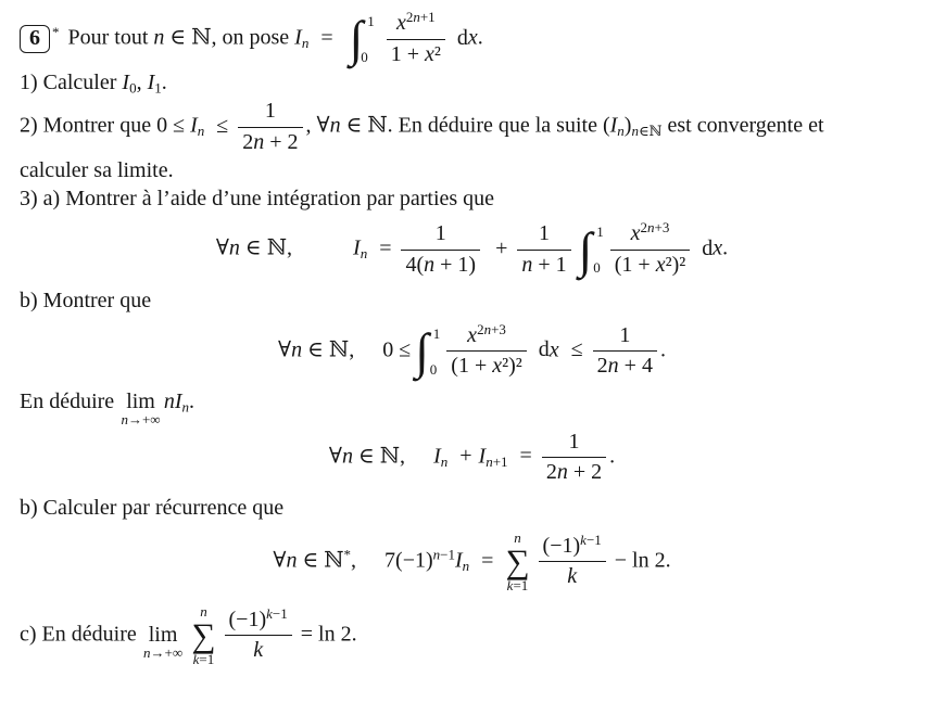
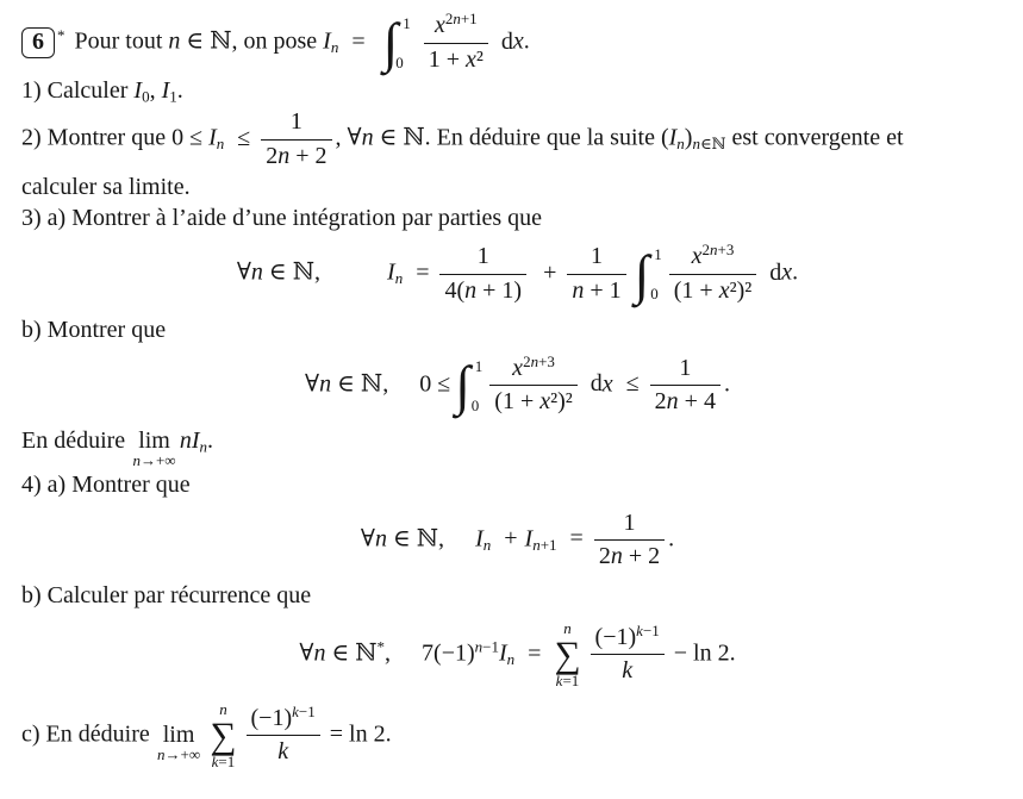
  6 * Pour tout n ∈ ℕ, on pose In =
  ∫
  1
  0
  x2n+1
  1 + x²
  dx.
  1) Calculer I0, I1.
  2) Montrer que 0 ≤ In ≤
  1
  2n + 2
  , ∀n ∈ ℕ. En déduire que la suite (In)n∈ℕ est convergente et
  calculer sa limite.
  3) a) Montrer à l’aide d’une intégration par parties que
  ∀n ∈ ℕ, In =
  1
  4(n + 1)
  +
  1
  n + 1
  ∫
  1
  0
  x2n+3
  (1 + x²)²
  dx.
  b) Montrer que
  ∀n ∈ ℕ, 0 ≤
  ∫
  1
  0
  x2n+3
  (1 + x²)²
  dx ≤
  1
  2n + 4
  .
  En déduire lim
  n→+∞
  nIn.
+ 4) a) Montrer que
  ∀n ∈ ℕ, In + In+1 =
  1
  2n + 2
  .
  b) Calculer par récurrence que
  ∀n ∈ ℕ*, 7(−1)n−1In =
  n
  ∑
  k=1
  (−1)k−1
  k
  − ln 2.
  c) En déduire lim
  n→+∞
  n
  ∑
  k=1
  (−1)k−1
  k
  = ln 2.
